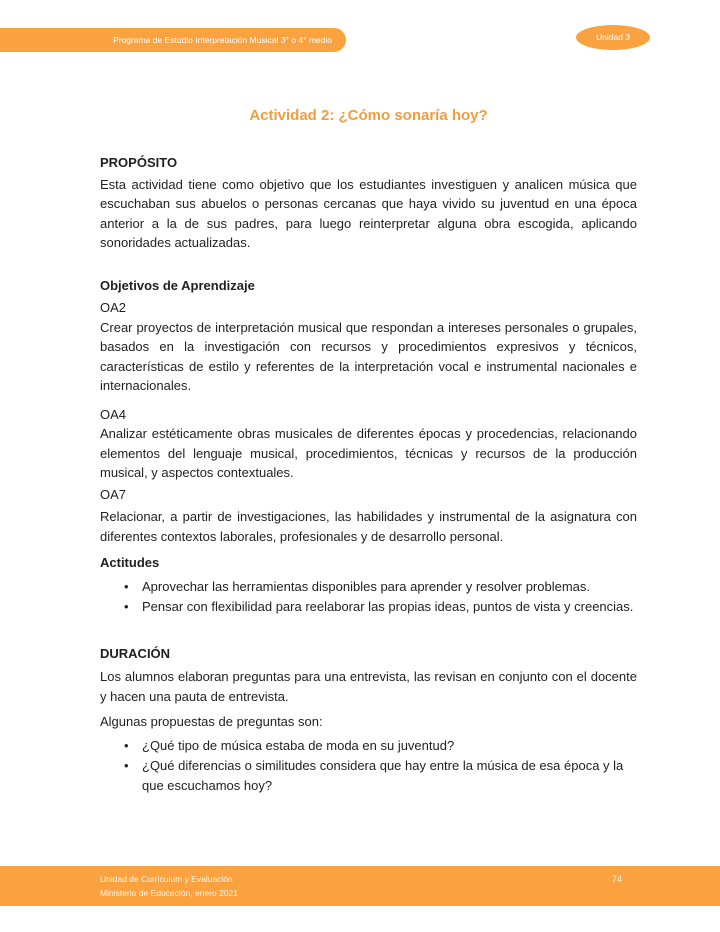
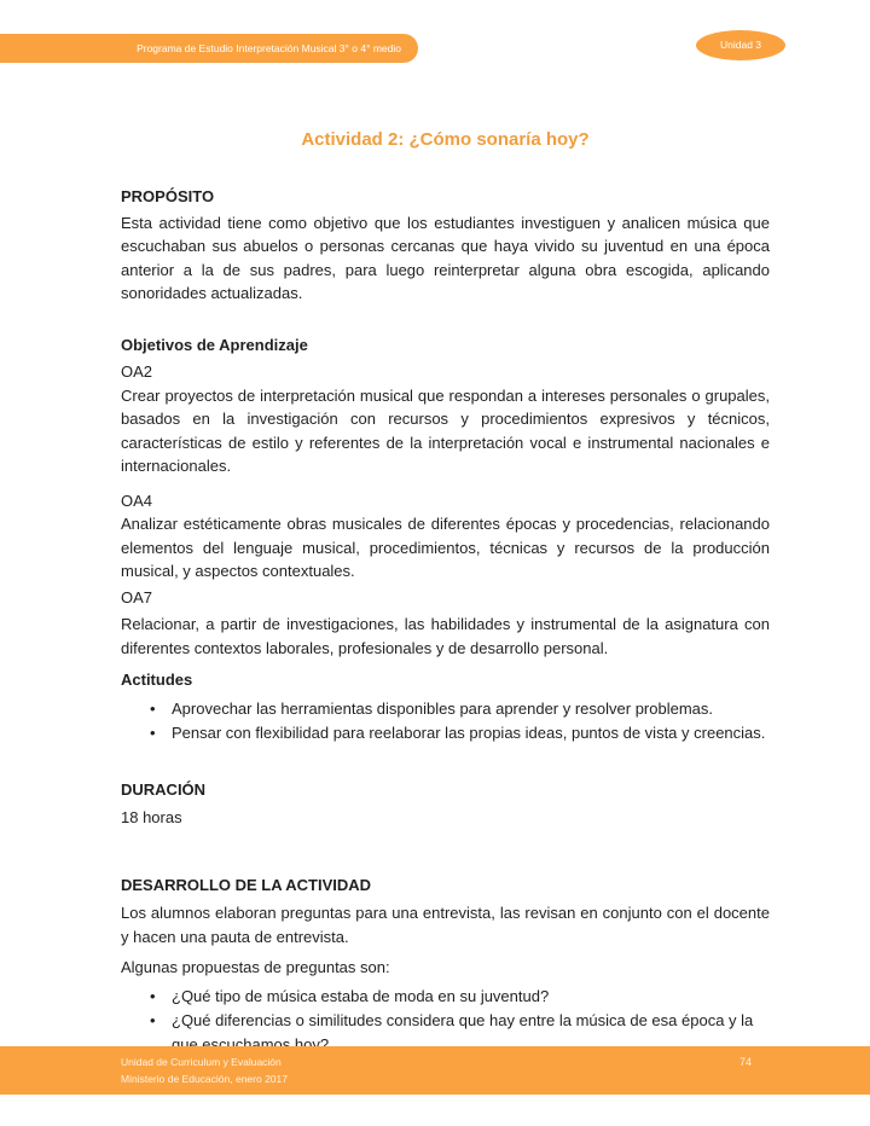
  Programa de Estudio Interpretación Musical 3° o 4° medio
  Unidad 3
  Actividad 2: ¿Cómo sonaría hoy?
  PROPÓSITO
  Esta actividad tiene como objetivo que los estudiantes investiguen y analicen música que escuchaban sus abuelos o personas cercanas que haya vivido su juventud en una época anterior a la de sus padres, para luego reinterpretar alguna obra escogida, aplicando sonoridades actualizadas.
  Objetivos de Aprendizaje
  OA2
  Crear proyectos de interpretación musical que respondan a intereses personales o grupales, basados en la investigación con recursos y procedimientos expresivos y técnicos, características de estilo y referentes de la interpretación vocal e instrumental nacionales e internacionales.
  OA4
  Analizar estéticamente obras musicales de diferentes épocas y procedencias, relacionando elementos del lenguaje musical, procedimientos, técnicas y recursos de la producción musical, y aspectos contextuales.
  OA7
  Relacionar, a partir de investigaciones, las habilidades y instrumental de la asignatura con diferentes contextos laborales, profesionales y de desarrollo personal.
  Actitudes
  Aprovechar las herramientas disponibles para aprender y resolver problemas.
  Pensar con flexibilidad para reelaborar las propias ideas, puntos de vista y creencias.
  DURACIÓN
+ 18 horas
+ DESARROLLO DE LA ACTIVIDAD
  Los alumnos elaboran preguntas para una entrevista, las revisan en conjunto con el docente y hacen una pauta de entrevista.
  Algunas propuestas de preguntas son:
  ¿Qué tipo de música estaba de moda en su juventud?
  ¿Qué diferencias o similitudes considera que hay entre la música de esa época y la que escuchamos hoy?
  Unidad de Curriculum y Evaluación
- Ministerio de Educación, enero 2021
+ Ministerio de Educación, enero 2017
  74
